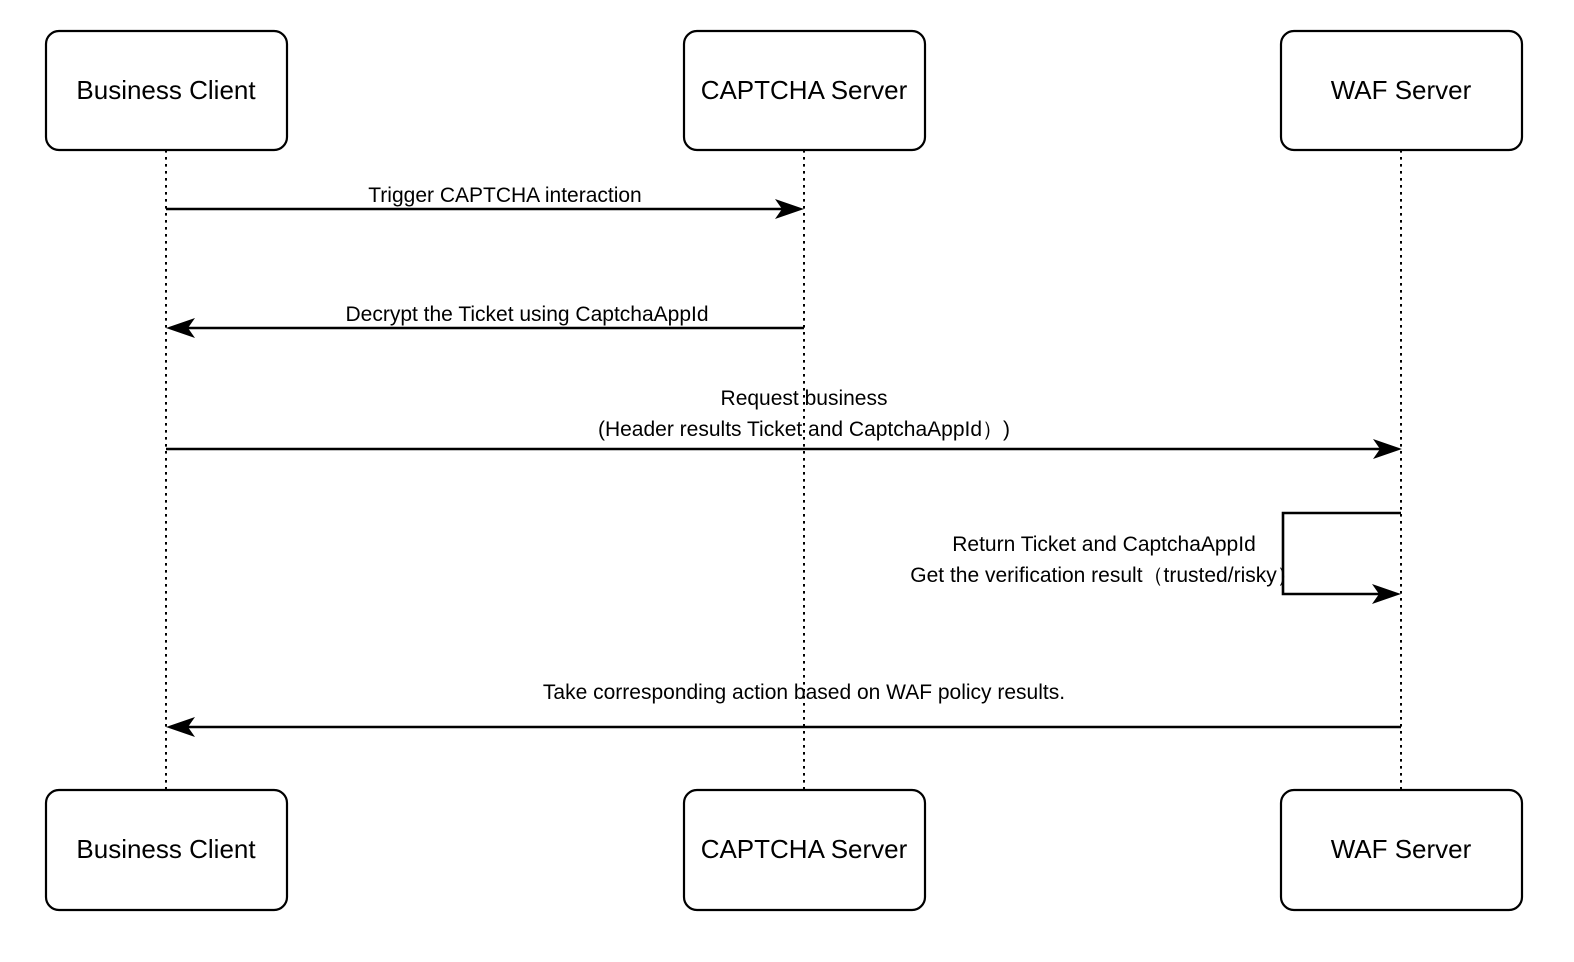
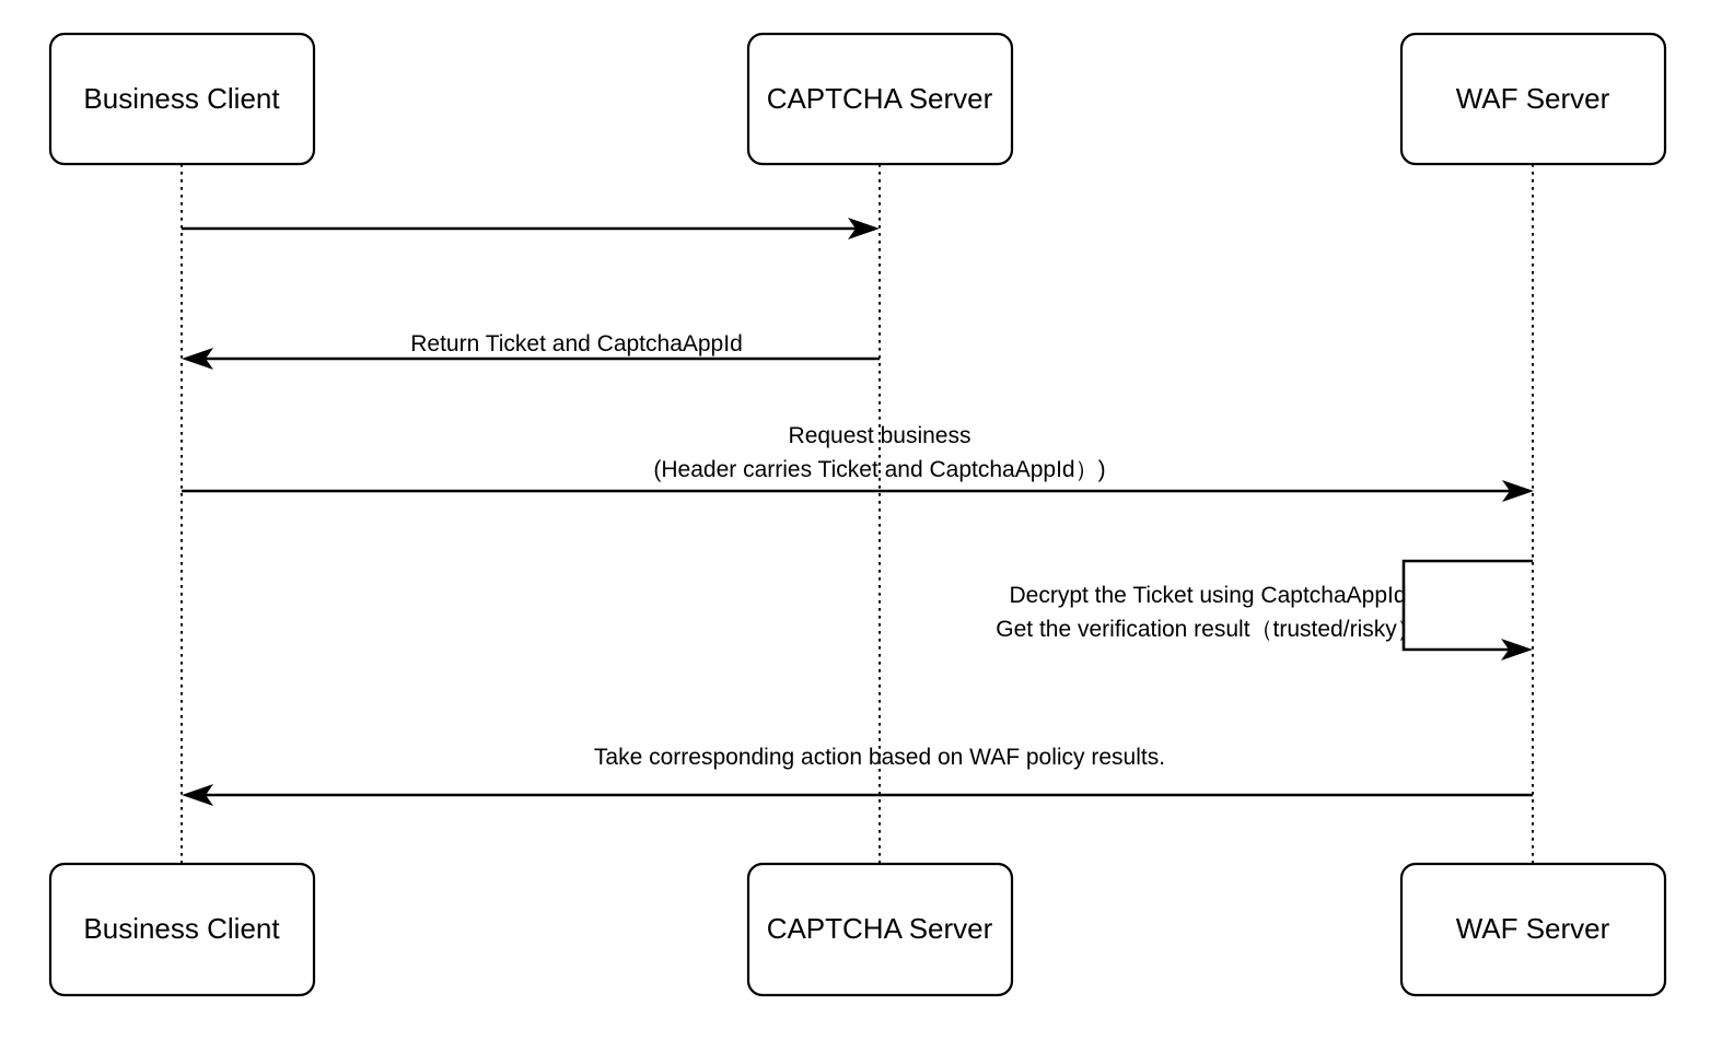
  Business Client
  CAPTCHA Server
  WAF Server
- Trigger CAPTCHA interaction
- Decrypt the Ticket using CaptchaAppId
+ Return Ticket and CaptchaAppId
  Request business
- (Header results Ticket and CaptchaAppId）)
+ (Header carries Ticket and CaptchaAppId）)
- Return Ticket and CaptchaAppId
+ Decrypt the Ticket using CaptchaAppId
  Get the verification result（trusted/risky）
  Take corresponding action based on WAF policy results.
  Business Client
  CAPTCHA Server
  WAF Server
